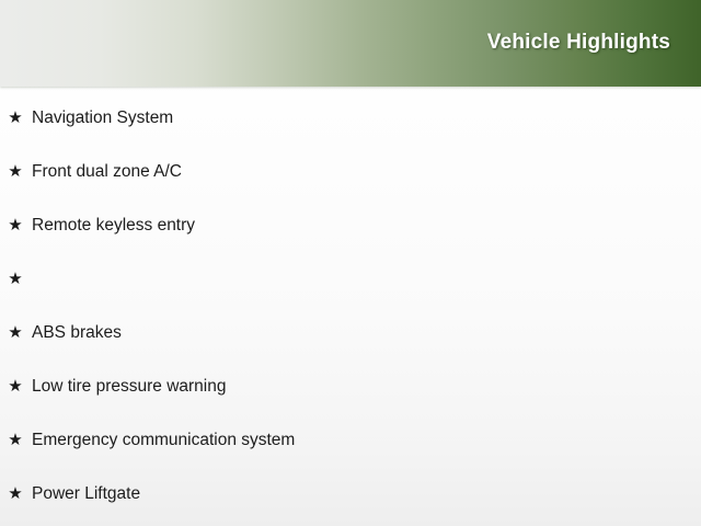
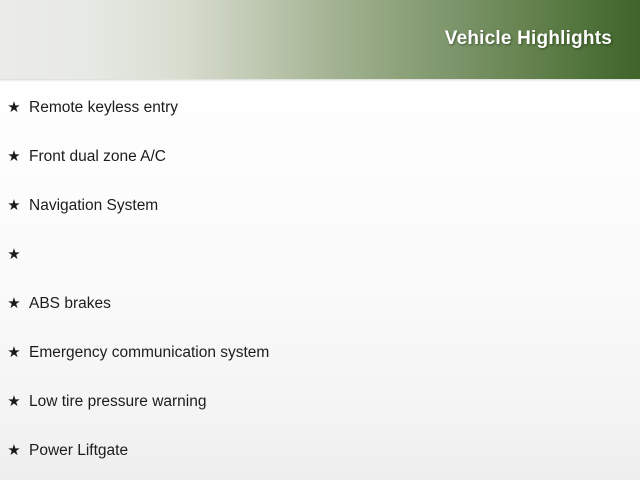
  Vehicle Highlights
  ★
- Navigation System
+ Remote keyless entry
  ★
  Front dual zone A/C
  ★
- Remote keyless entry
+ Navigation System
  ★
  ★
  ABS brakes
  ★
- Low tire pressure warning
+ Emergency communication system
  ★
- Emergency communication system
+ Low tire pressure warning
  ★
  Power Liftgate
